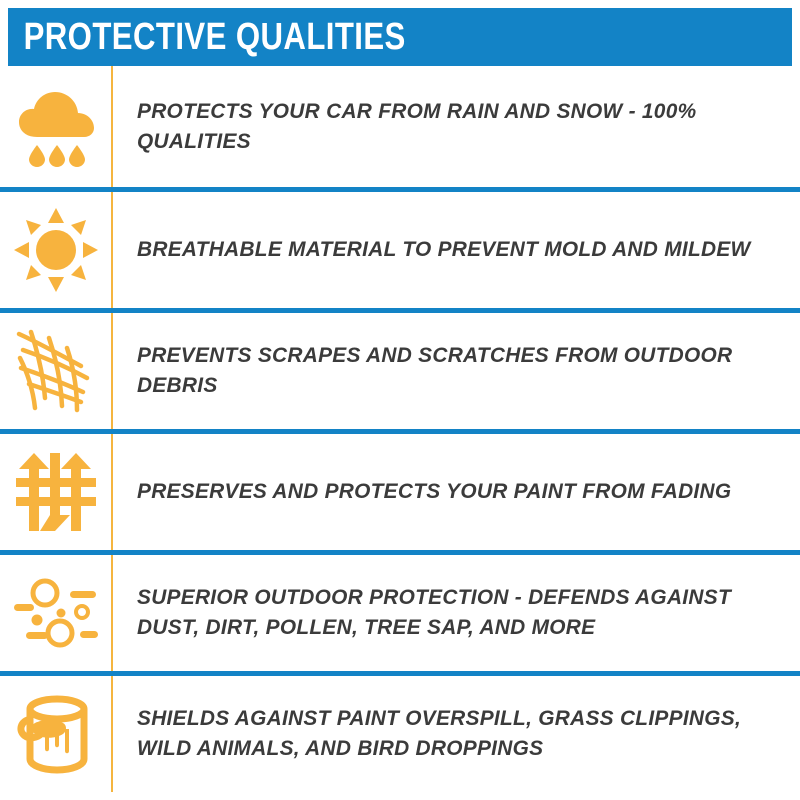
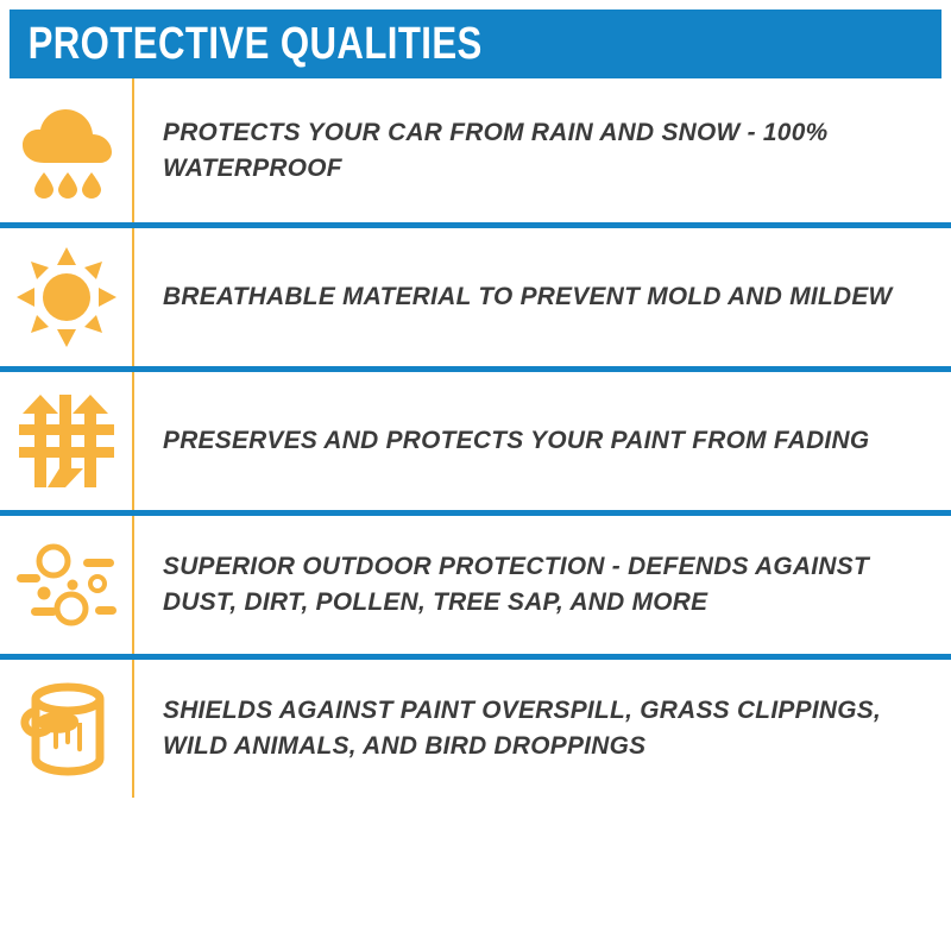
  PROTECTIVE QUALITIES
- PROTECTS YOUR CAR FROM RAIN AND SNOW - 100% QUALITIES
+ PROTECTS YOUR CAR FROM RAIN AND SNOW - 100% WATERPROOF
  BREATHABLE MATERIAL TO PREVENT MOLD AND MILDEW
- PREVENTS SCRAPES AND SCRATCHES FROM OUTDOOR DEBRIS
  PRESERVES AND PROTECTS YOUR PAINT FROM FADING
  SUPERIOR OUTDOOR PROTECTION - DEFENDS AGAINST DUST, DIRT, POLLEN, TREE SAP, AND MORE
  SHIELDS AGAINST PAINT OVERSPILL, GRASS CLIPPINGS, WILD ANIMALS, AND BIRD DROPPINGS
